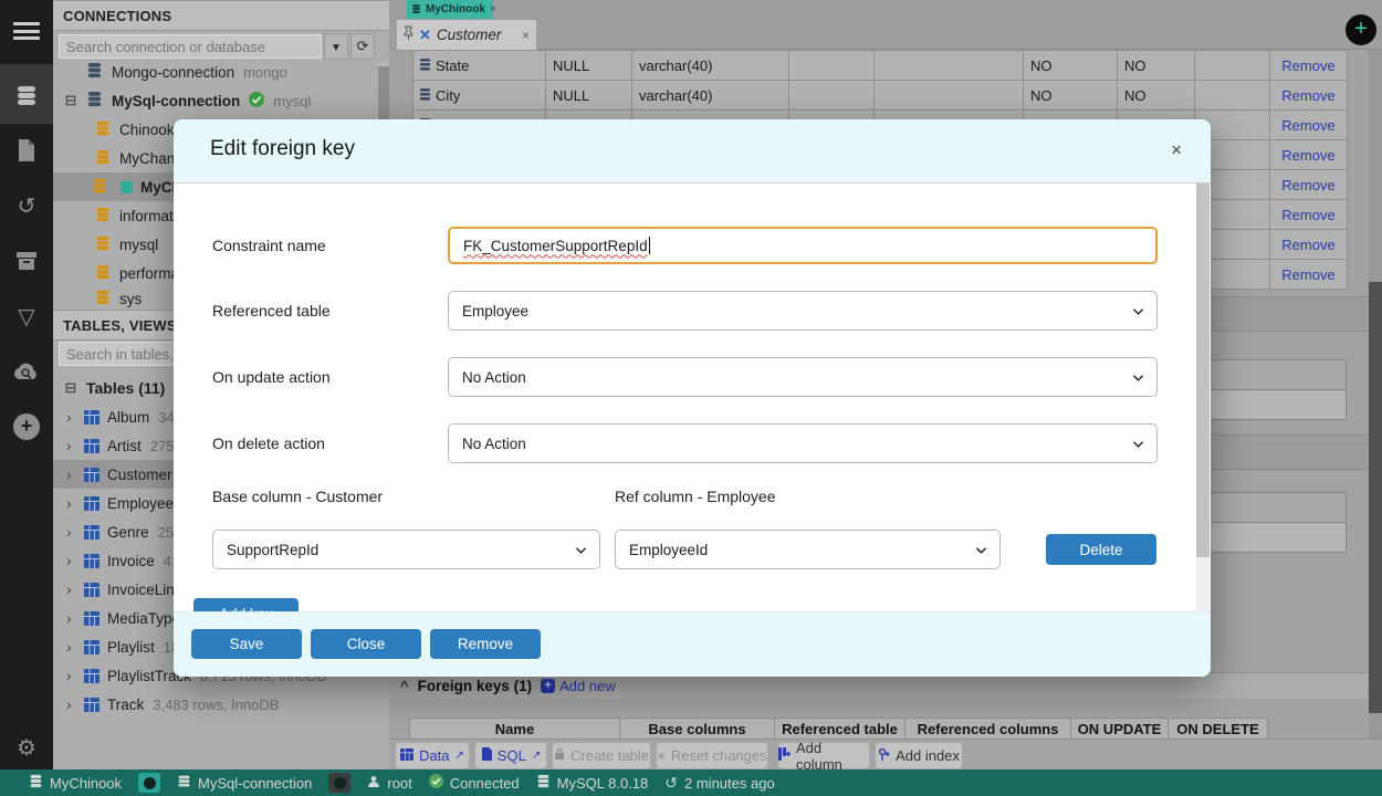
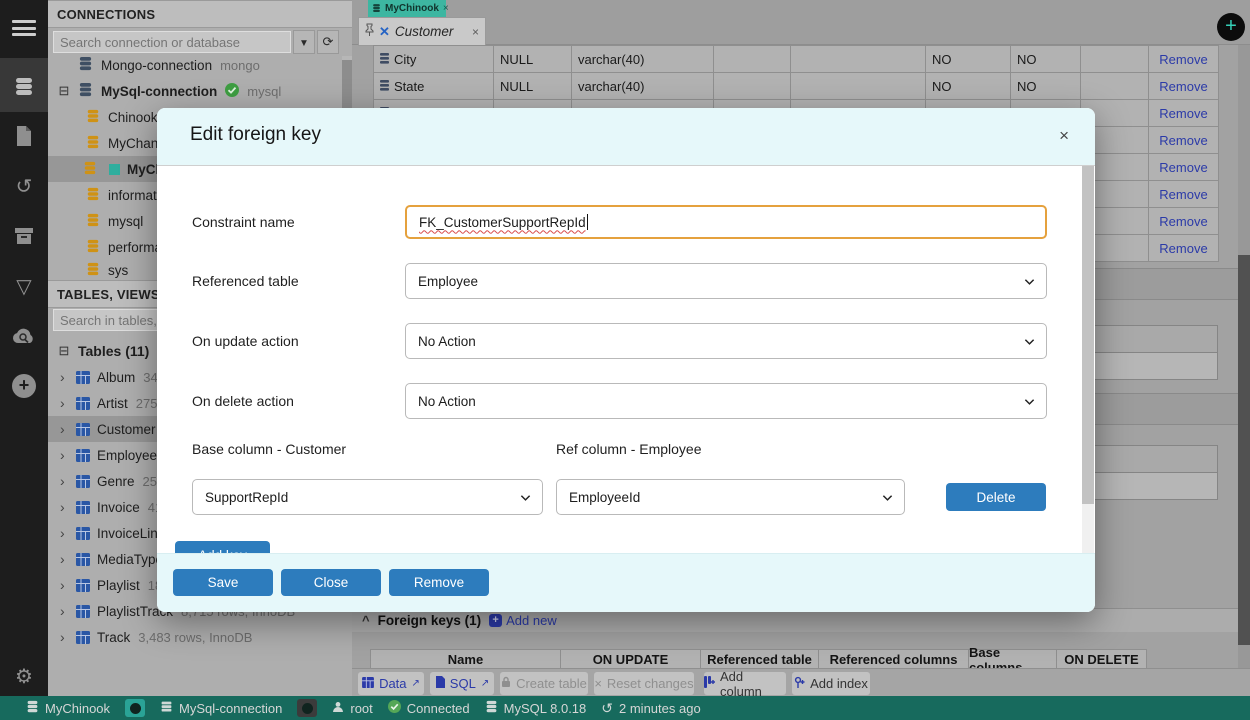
  ↺
  ▽
  +
  ⚙
  CONNECTIONS
  Search connection or database
  ▼
  ⟳
  Mongo-connection
  mongo
  ⊟
  MySql-connection
  mysql
  Chinook
  MyChan
  mysql
  sys
  TABLES, VIEWS
  Search in tables,
  ⊟
  Tables (11)
  ›
  Album
  ›
  Artist
  ›
  Customer
  ›
  Employee
  ›
  Genre
  ›
  Invoice
  ›
  InvoiceLin
  ›
  MediaTyp
  ›
  Playlist
  ›
  PlaylistTra
  ›
  Track
  3,483 rows, InnoDB
  MyChinook
  ×
  ✕
  Customer
  ×
  +
- State
+ City
  NULL
  varchar(40)
  NO
  NO
  Remove
- City
+ State
  NULL
  varchar(40)
  NO
  NO
  Remove
  Remove
  Remove
  Remove
  Remove
  Remove
  Remove
  ^
  Foreign keys (1)
  +
  Add new
  Name
- Base columns
+ ON UPDATE
  Referenced table
  Referenced columns
- ON UPDATE
+ Base columns
  ON DELETE
  Data
  ↗
  SQL
  ↗
  Create table
  ×
  Reset changes
  Add column
  Add index
  MyChinook
  MySql-connection
  root
  Connected
  MySQL 8.0.18
  ↺
  2 minutes ago
  Edit foreign key
  ×
  Constraint name
  FK_CustomerSupportRepId
  Referenced table
  Employee
  On update action
  No Action
  On delete action
  No Action
  Base column - Customer
  Ref column - Employee
  SupportRepId
  EmployeeId
  Delete
  Save
  Close
  Remove
